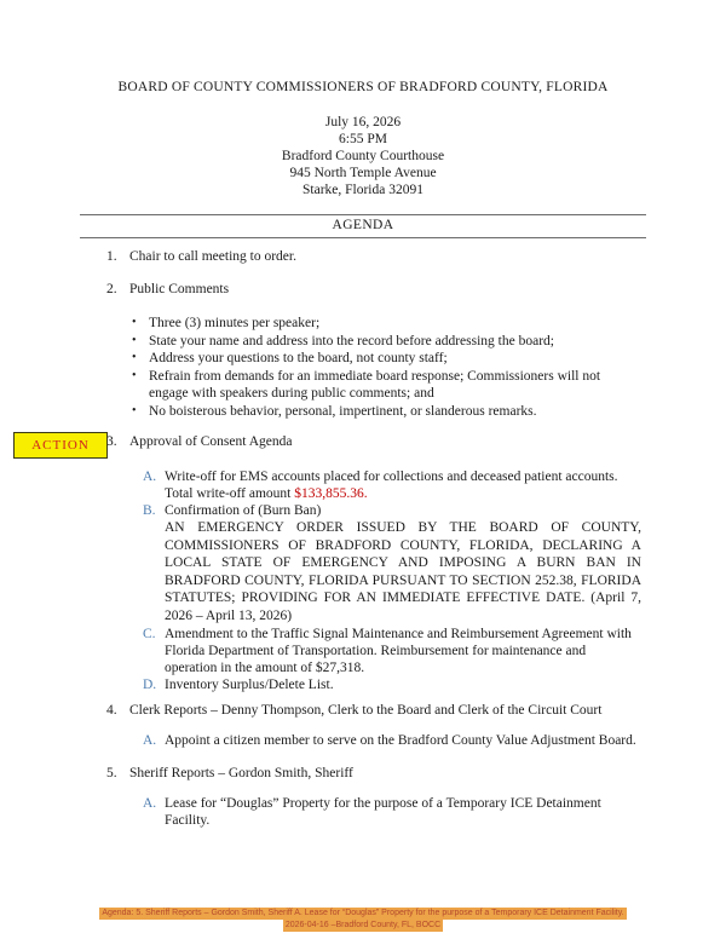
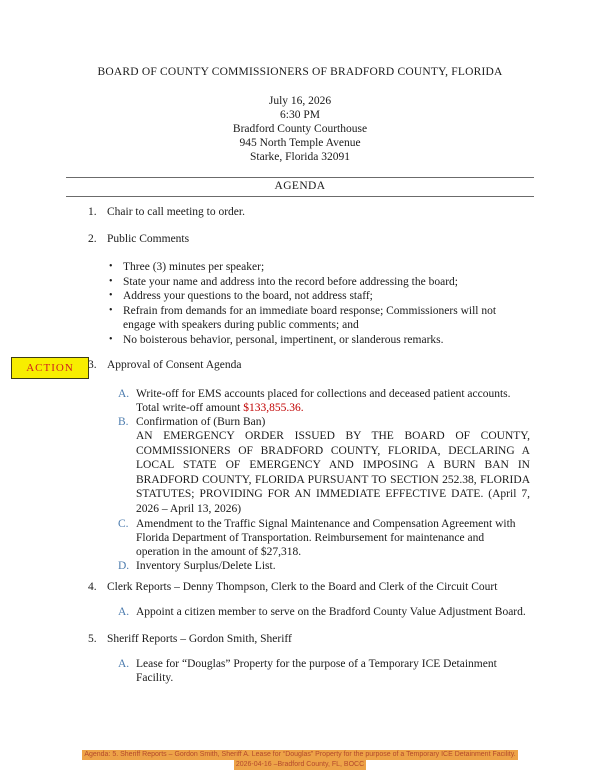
  BOARD OF COUNTY COMMISSIONERS OF BRADFORD COUNTY, FLORIDA
  July 16, 2026
- 6:55 PM
+ 6:30 PM
  Bradford County Courthouse
  945 North Temple Avenue
  Starke, Florida 32091
  AGENDA
  1.
  Chair to call meeting to order.
  2.
  Public Comments
  •
  Three (3) minutes per speaker;
  •
  State your name and address into the record before addressing the board;
  •
- Address your questions to the board, not county staff;
+ Address your questions to the board, not address staff;
  •
  Refrain from demands for an immediate board response; Commissioners will not engage with speakers during public comments; and
  •
  No boisterous behavior, personal, impertinent, or slanderous remarks.
  3.
  Approval of Consent Agenda
  A.
  Write-off for EMS accounts placed for collections and deceased patient accounts. Total write-off amount $133,855.36.
  B.
  Confirmation of (Burn Ban)
  AN EMERGENCY ORDER ISSUED BY THE BOARD OF COUNTY, COMMISSIONERS OF BRADFORD COUNTY, FLORIDA, DECLARING A LOCAL STATE OF EMERGENCY AND IMPOSING A BURN BAN IN BRADFORD COUNTY, FLORIDA PURSUANT TO SECTION 252.38, FLORIDA STATUTES; PROVIDING FOR AN IMMEDIATE EFFECTIVE DATE. (April 7, 2026 – April 13, 2026)
  C.
- Amendment to the Traffic Signal Maintenance and Reimbursement Agreement with Florida Department of Transportation. Reimbursement for maintenance and operation in the amount of $27,318.
+ Amendment to the Traffic Signal Maintenance and Compensation Agreement with Florida Department of Transportation. Reimbursement for maintenance and operation in the amount of $27,318.
  D.
  Inventory Surplus/Delete List.
  4.
  Clerk Reports – Denny Thompson, Clerk to the Board and Clerk of the Circuit Court
  A.
  Appoint a citizen member to serve on the Bradford County Value Adjustment Board.
  5.
  Sheriff Reports – Gordon Smith, Sheriff
  A.
  Lease for “Douglas” Property for the purpose of a Temporary ICE Detainment Facility.
  ACTION
